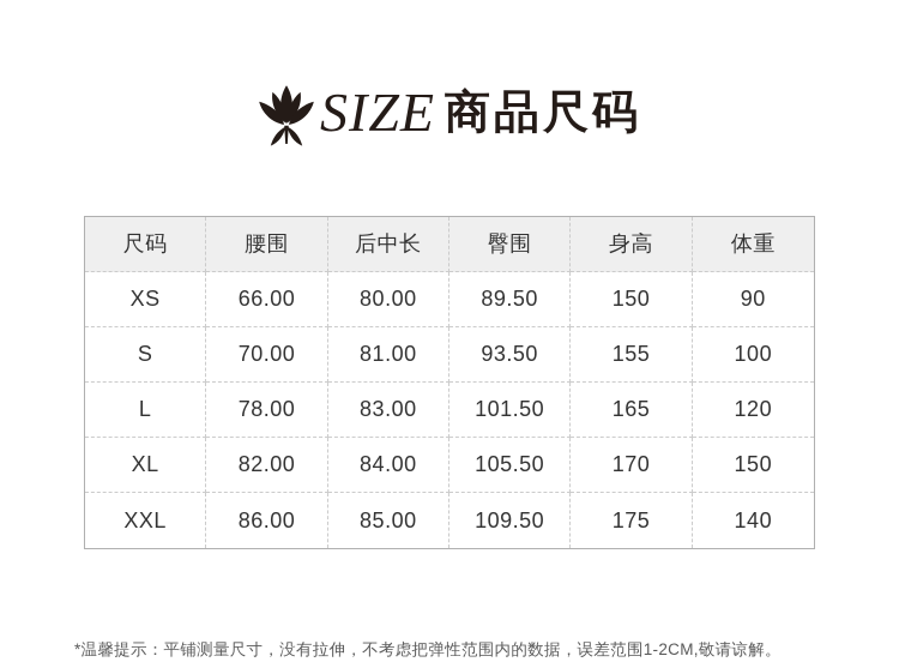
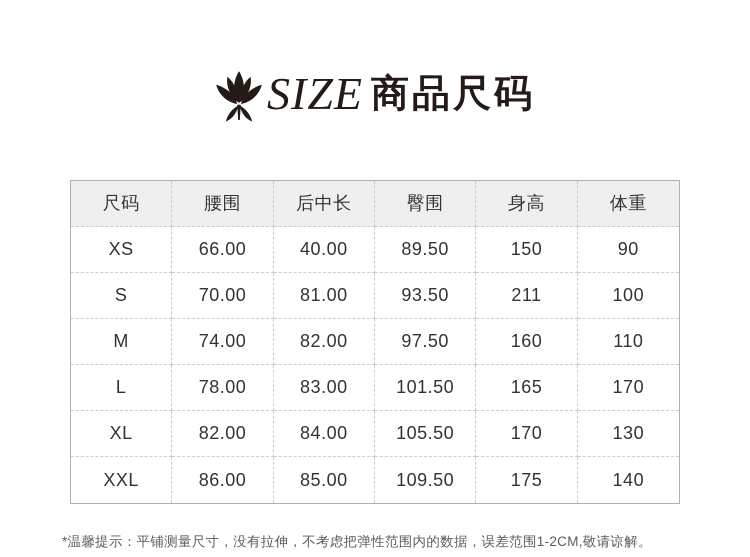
  SIZE
  商品尺码
  尺码	腰围	后中长	臀围	身高	体重
- XS	66.00	80.00	89.50	150	90
+ XS	66.00	40.00	89.50	150	90
- S	70.00	81.00	93.50	155	100
+ S	70.00	81.00	93.50	211	100
+ M	74.00	82.00	97.50	160	110
- L	78.00	83.00	101.50	165	120
+ L	78.00	83.00	101.50	165	170
- XL	82.00	84.00	105.50	170	150
+ XL	82.00	84.00	105.50	170	130
  XXL	86.00	85.00	109.50	175	140
  *温馨提示：平铺测量尺寸，没有拉伸，不考虑把弹性范围内的数据，误差范围1-2CM,敬请谅解。
